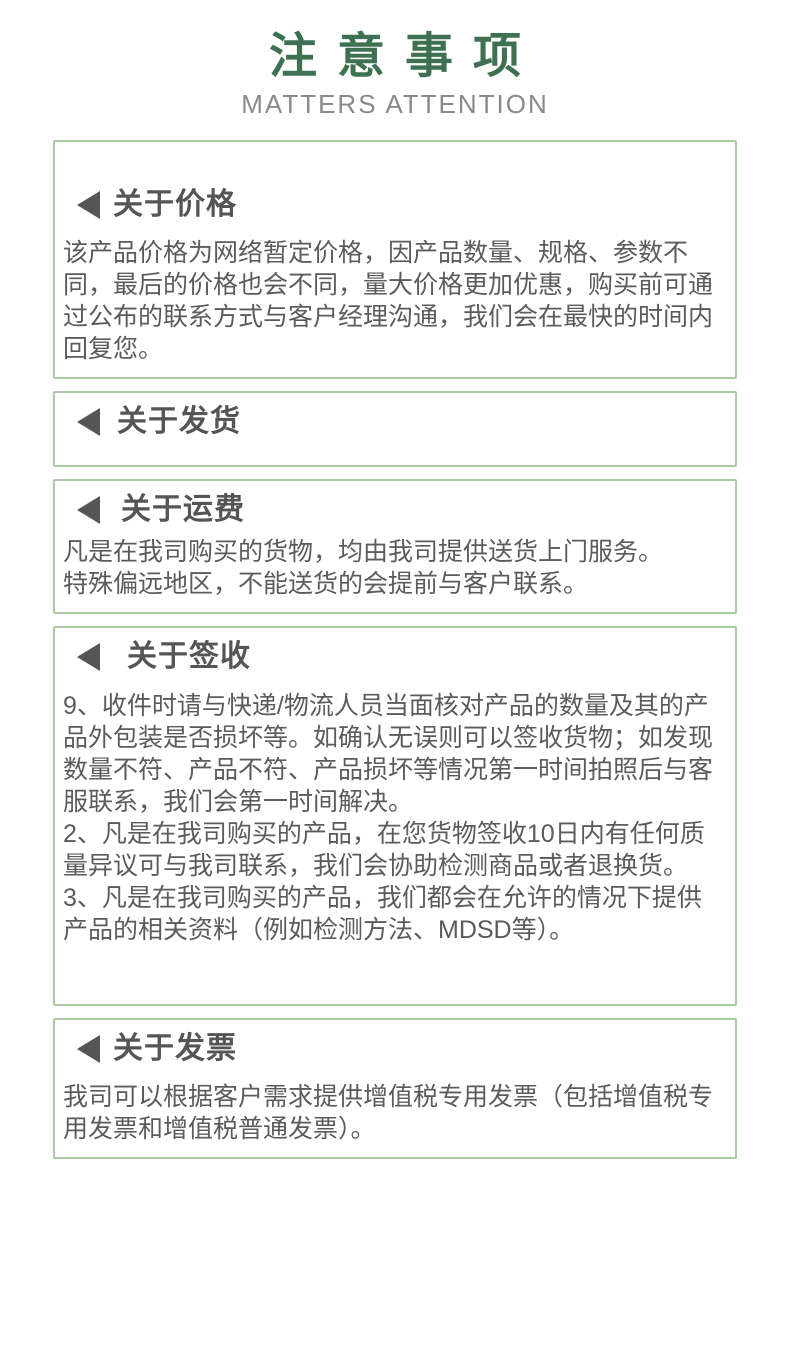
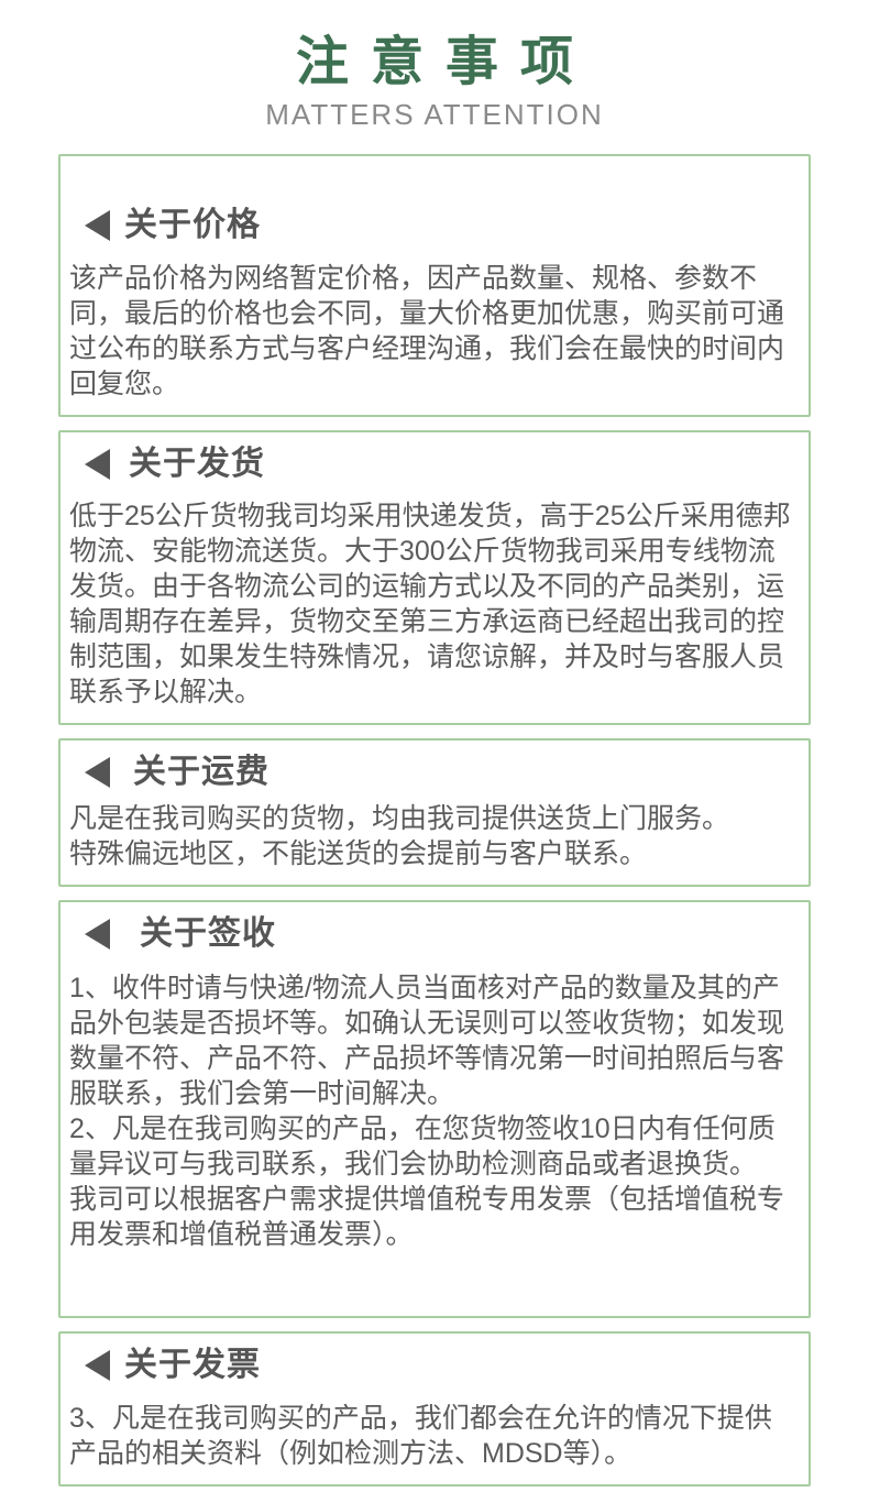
  注意事项
  MATTERS ATTENTION
  关于价格
  该产品价格为网络暂定价格，因产品数量、规格、参数不同，最后的价格也会不同，量大价格更加优惠，购买前可通过公布的联系方式与客户经理沟通，我们会在最快的时间内回复您。
  关于发货
+ 低于25公斤货物我司均采用快递发货，高于25公斤采用德邦物流、安能物流送货。大于300公斤货物我司采用专线物流发货。由于各物流公司的运输方式以及不同的产品类别，运输周期存在差异，货物交至第三方承运商已经超出我司的控制范围，如果发生特殊情况，请您谅解，并及时与客服人员联系予以解决。
  关于运费
  凡是在我司购买的货物，均由我司提供送货上门服务。
  特殊偏远地区，不能送货的会提前与客户联系。
  关于签收
- 9、收件时请与快递/物流人员当面核对产品的数量及其的产品外包装是否损坏等。如确认无误则可以签收货物；如发现数量不符、产品不符、产品损坏等情况第一时间拍照后与客服联系，我们会第一时间解决。
+ 1、收件时请与快递/物流人员当面核对产品的数量及其的产品外包装是否损坏等。如确认无误则可以签收货物；如发现数量不符、产品不符、产品损坏等情况第一时间拍照后与客服联系，我们会第一时间解决。
  2、凡是在我司购买的产品，在您货物签收10日内有任何质量异议可与我司联系，我们会协助检测商品或者退换货。
- 3、凡是在我司购买的产品，我们都会在允许的情况下提供产品的相关资料（例如检测方法、MDSD等）。
+ 我司可以根据客户需求提供增值税专用发票（包括增值税专用发票和增值税普通发票）。
  关于发票
- 我司可以根据客户需求提供增值税专用发票（包括增值税专用发票和增值税普通发票）。
+ 3、凡是在我司购买的产品，我们都会在允许的情况下提供产品的相关资料（例如检测方法、MDSD等）。
